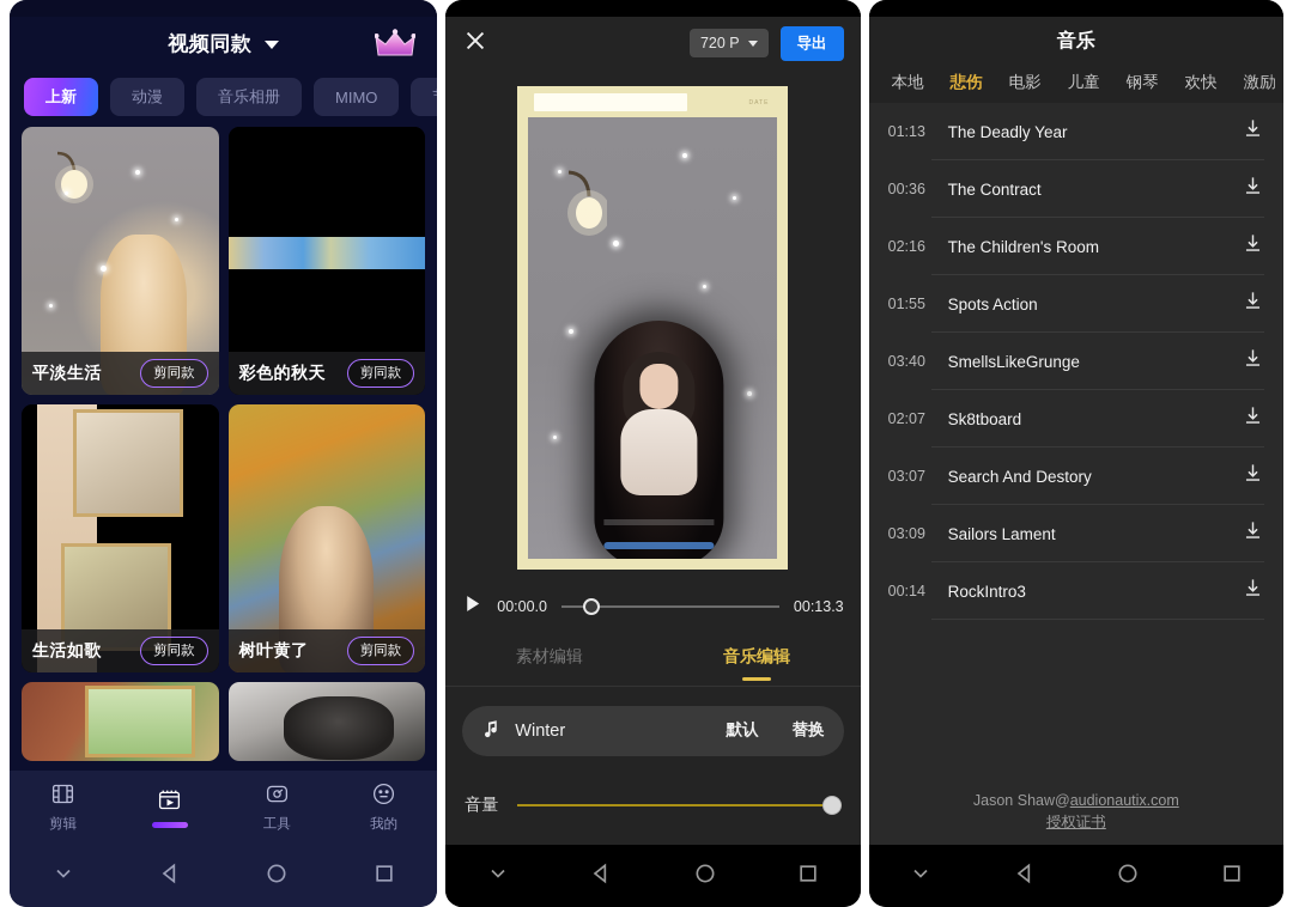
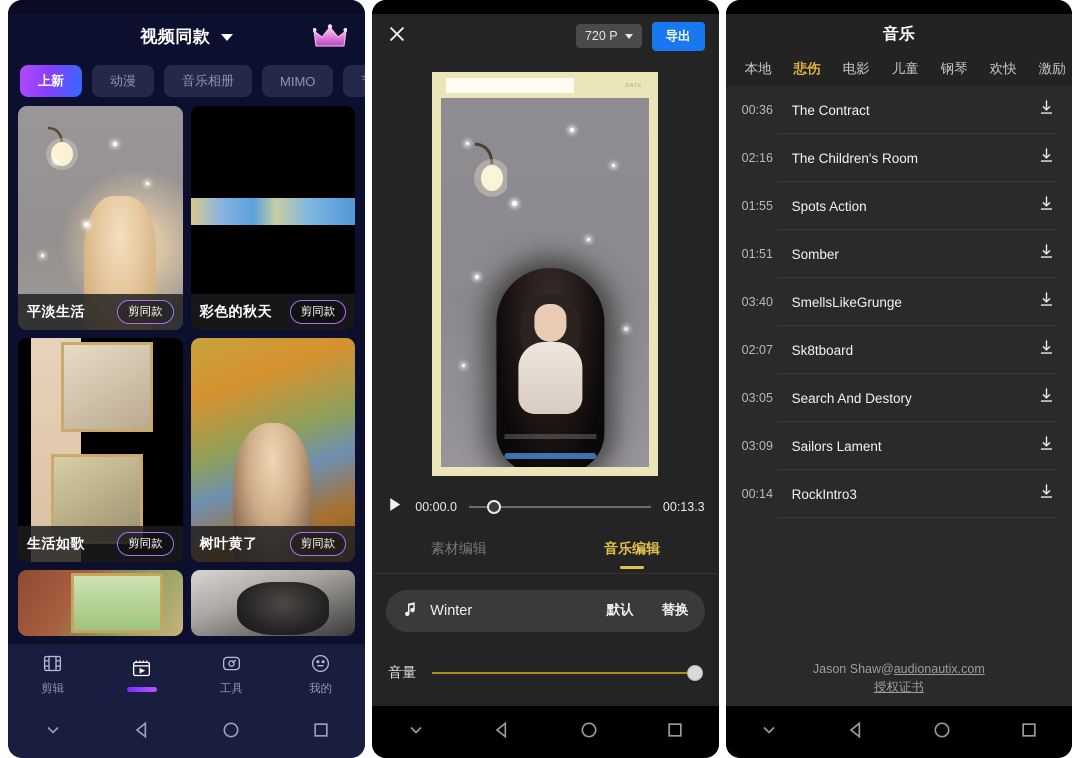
  视频同款
  上新
  动漫
  音乐相册
  MIMO
  平淡生活
  剪同款
  彩色的秋天
  剪同款
  生活如歌
  剪同款
  树叶黄了
  剪同款
  剪辑
  工具
  我的
  720 P
  导出
  00:00.0
  00:13.3
  素材编辑
  音乐编辑
  Winter
  默认
  替换
  音量
  音乐
  本地
  悲伤
  电影
  儿童
  钢琴
  欢快
  激励
- 01:13
- The Deadly Year
  00:36
  The Contract
  02:16
  The Children's Room
  01:55
  Spots Action
+ 01:51
+ Somber
  03:40
  SmellsLikeGrunge
  02:07
  Sk8tboard
- 03:07
+ 03:05
  Search And Destory
  03:09
  Sailors Lament
  00:14
  RockIntro3
  Jason Shaw@audionautix.com
  授权证书
